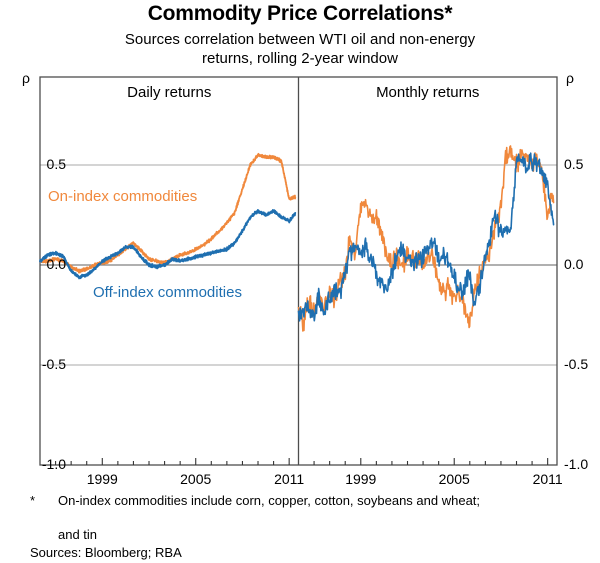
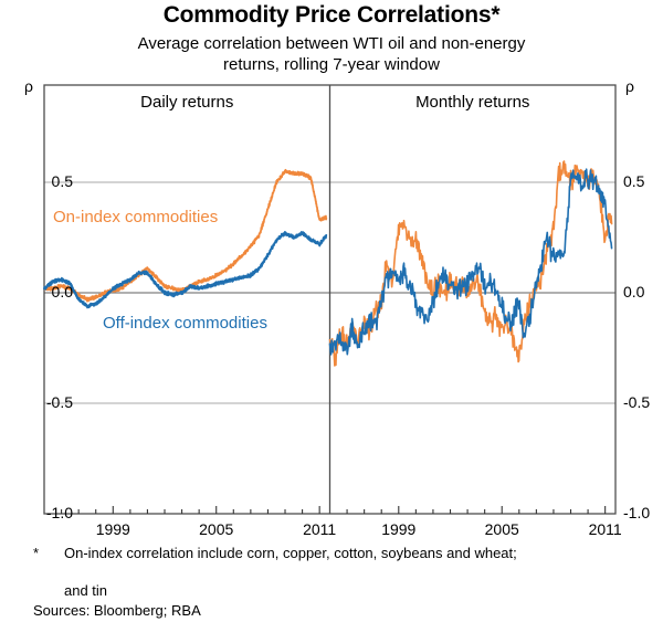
  Commodity Price Correlations*
- Sources correlation between WTI oil and non-energy
+ Average correlation between WTI oil and non-energy
- returns, rolling 2-year window
+ returns, rolling 7-year window
  ρ
  ρ
  Daily returns
  Monthly returns
  On-index commodities
  Off-index commodities
  *
- On-index commodities include corn, copper, cotton, soybeans and wheat;
+ On-index correlation include corn, copper, cotton, soybeans and wheat;
  and tin
  Sources: Bloomberg; RBA
  1999
  2005
  2011
  1999
  2005
  2011
  0.5
  0.5
  0.0
  0.0
  -0.5
  -0.5
  -1.0
  -1.0
